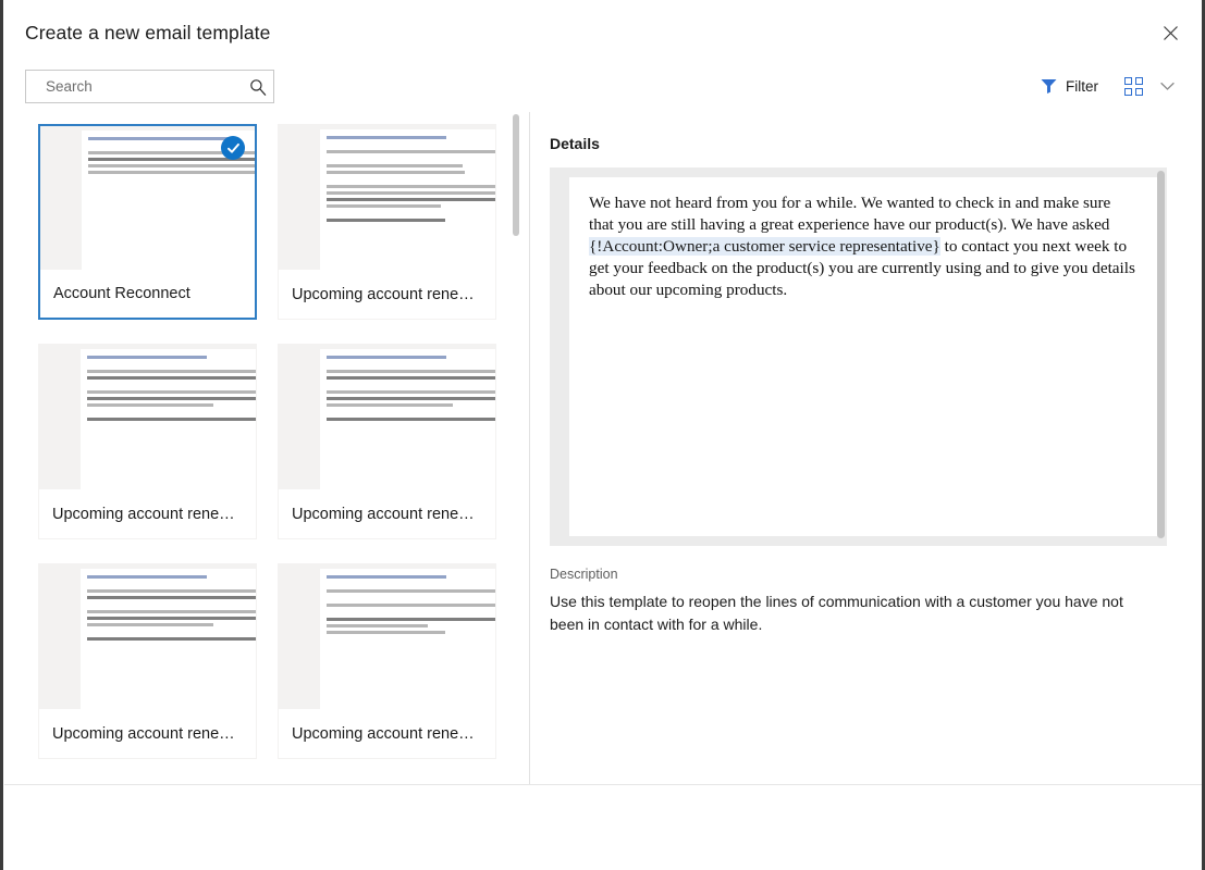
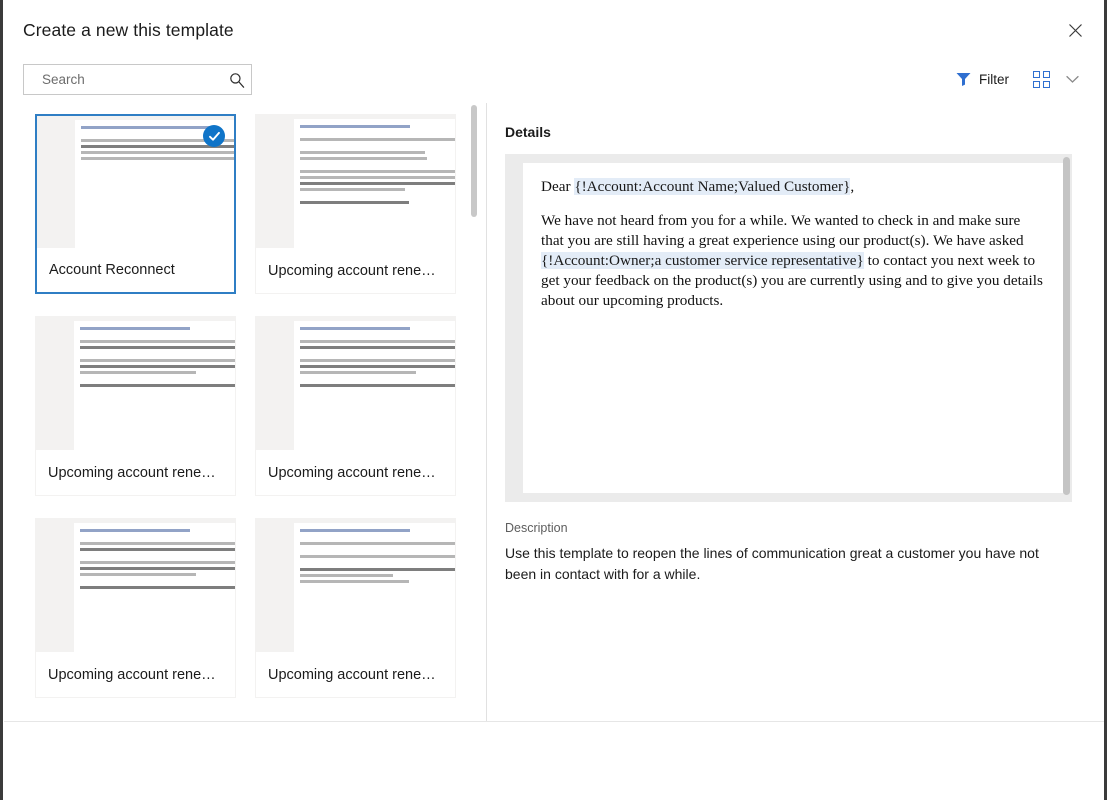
- Create a new email template
+ Create a new this template
  Search
  Filter
  Account Reconnect
  Upcoming account renewa.
  Upcoming account renewa.
  Upcoming account renewa.
  Upcoming account renewa.
  Upcoming account renewa.
  Details
+ Dear {!Account:Account Name;Valued Customer},
- We have not heard from you for a while. We wanted to check in and make sure that you are still having a great experience have our product(s). We have asked {!Account:Owner;a customer service representative} to contact you next week to get your feedback on the product(s) you are currently using and to give you details about our upcoming products.
+ We have not heard from you for a while. We wanted to check in and make sure that you are still having a great experience using our product(s). We have asked {!Account:Owner;a customer service representative} to contact you next week to get your feedback on the product(s) you are currently using and to give you details about our upcoming products.
  Description
- Use this template to reopen the lines of communication with a customer you have not been in contact with for a while.
+ Use this template to reopen the lines of communication great a customer you have not been in contact with for a while.
